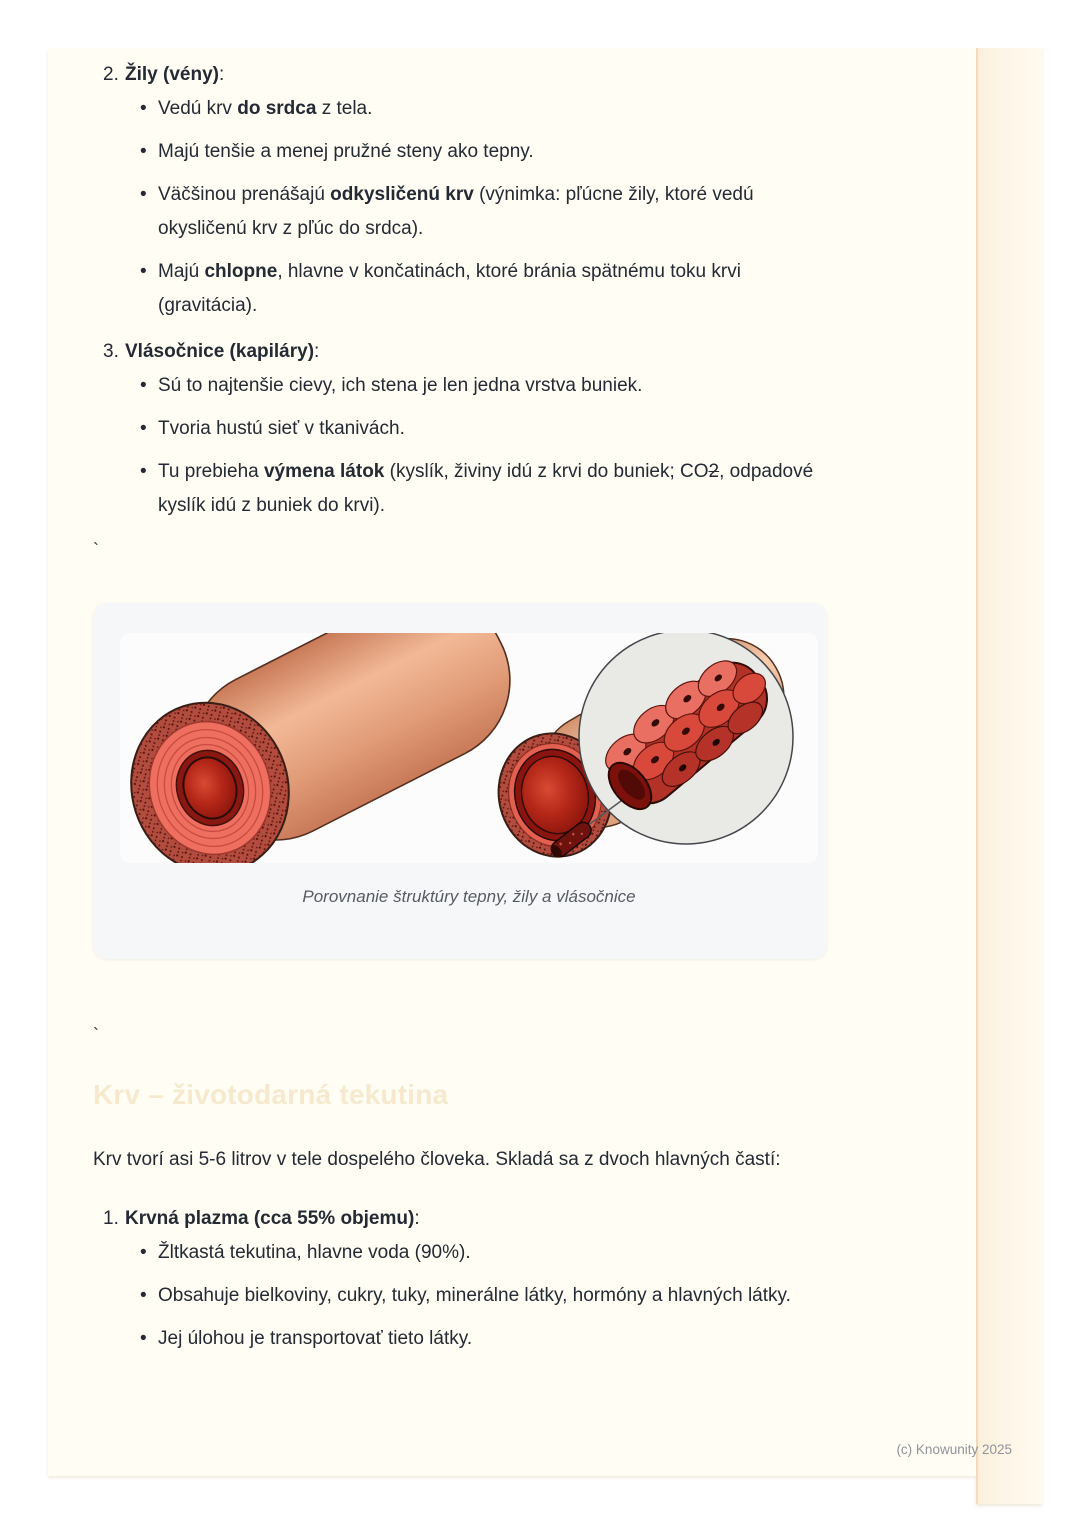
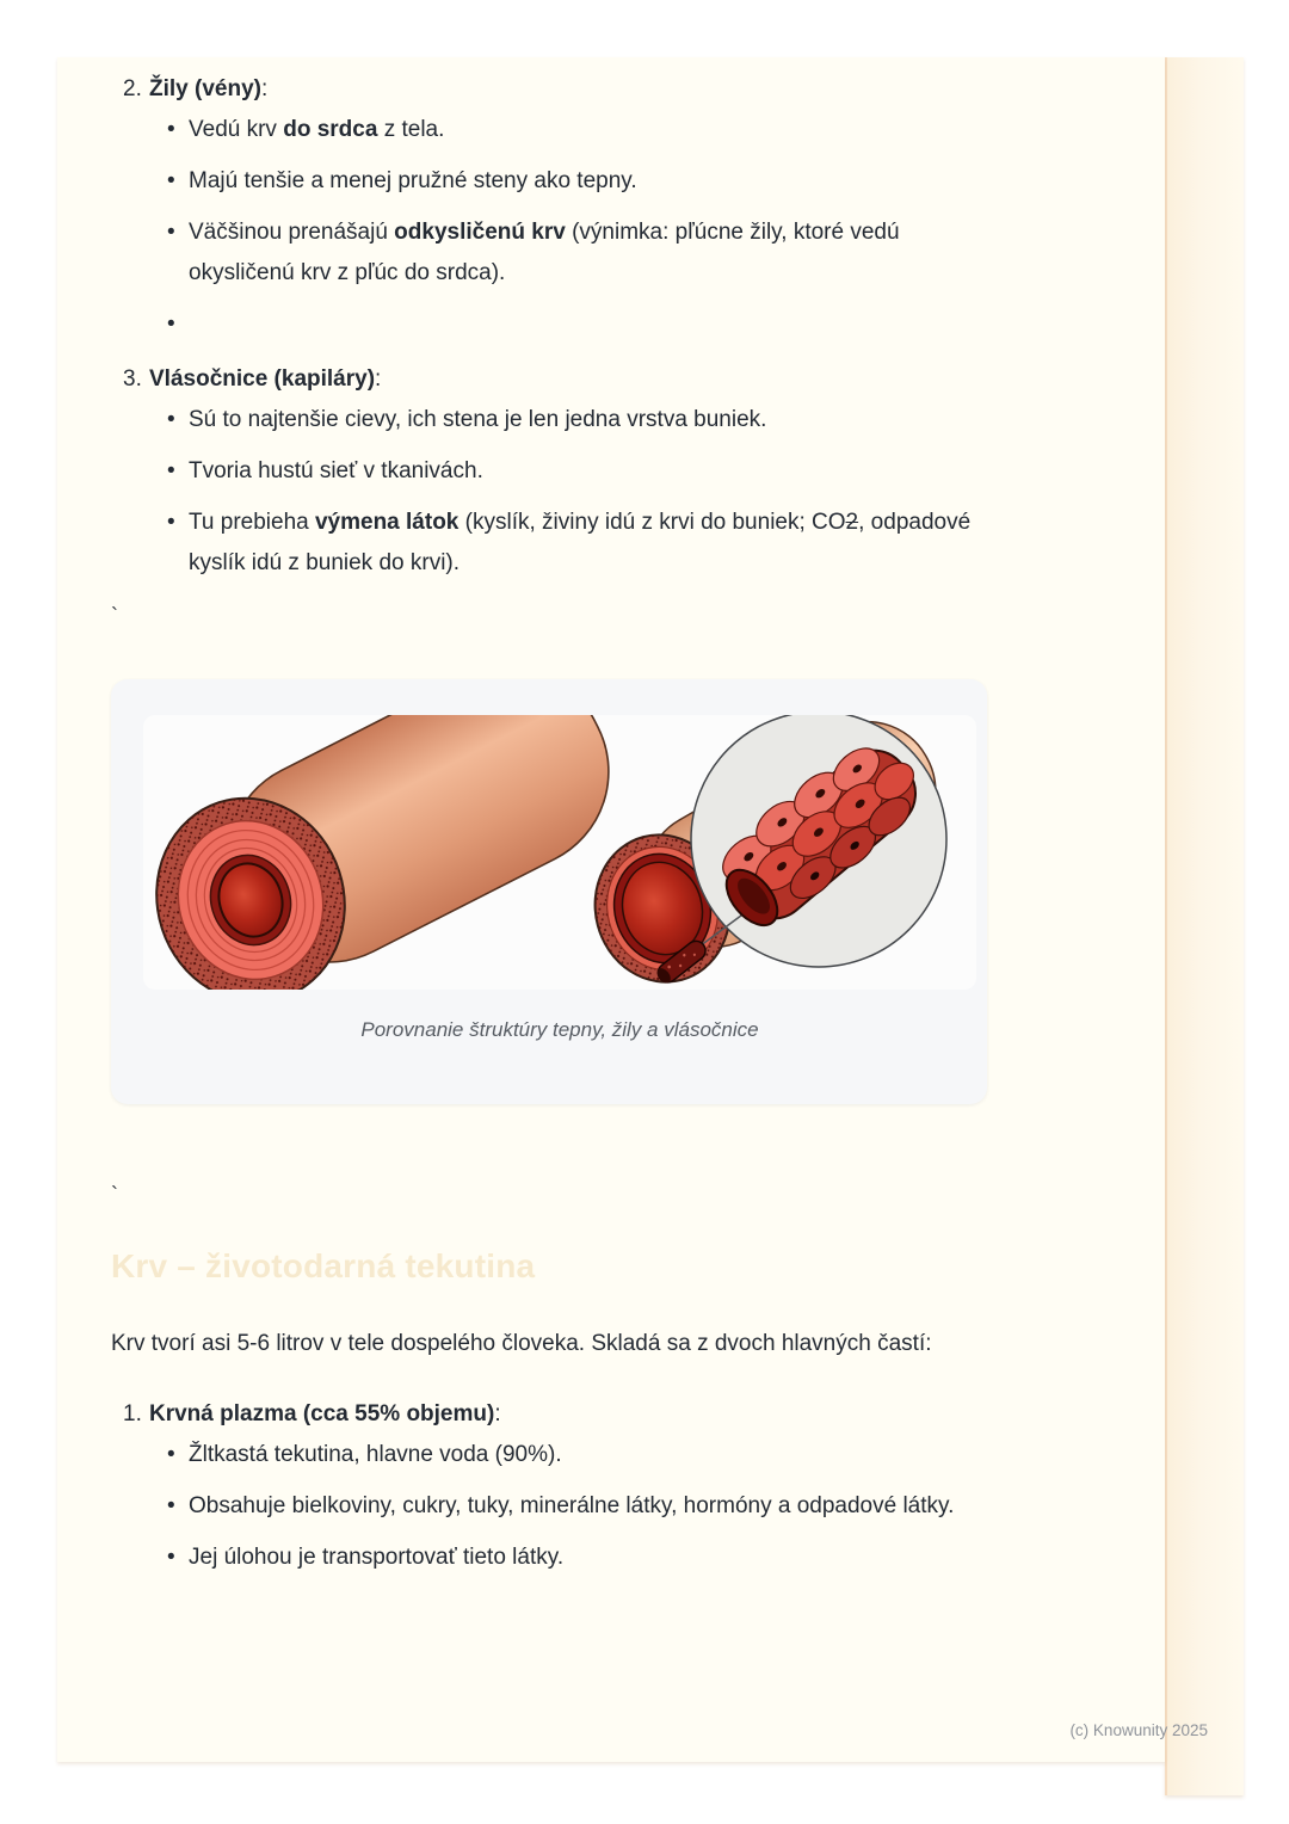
  2.
  Žily (vény):
  •
  Vedú krv do srdca z tela.
  •
  Majú tenšie a menej pružné steny ako tepny.
  •
  Väčšinou prenášajú odkysličenú krv (výnimka: pľúcne žily, ktoré vedú okysličenú krv z pľúc do srdca).
  •
- Majú chlopne, hlavne v končatinách, ktoré bránia spätnému toku krvi (gravitácia).
  3.
  Vlásočnice (kapiláry):
  •
  Sú to najtenšie cievy, ich stena je len jedna vrstva buniek.
  •
  Tvoria hustú sieť v tkanivách.
  •
  Tu prebieha výmena látok (kyslík, živiny idú z krvi do buniek; CO2, odpadové kyslík idú z buniek do krvi).
  `
  Porovnanie štruktúry tepny, žily a vlásočnice
  `
  Krv – životodarná tekutina
  Krv tvorí asi 5-6 litrov v tele dospelého človeka. Skladá sa z dvoch hlavných častí:
  1.
  Krvná plazma (cca 55% objemu):
  •
  Žltkastá tekutina, hlavne voda (90%).
  •
- Obsahuje bielkoviny, cukry, tuky, minerálne látky, hormóny a hlavných látky.
+ Obsahuje bielkoviny, cukry, tuky, minerálne látky, hormóny a odpadové látky.
  •
  Jej úlohou je transportovať tieto látky.
  (c) Knowunity 2025
